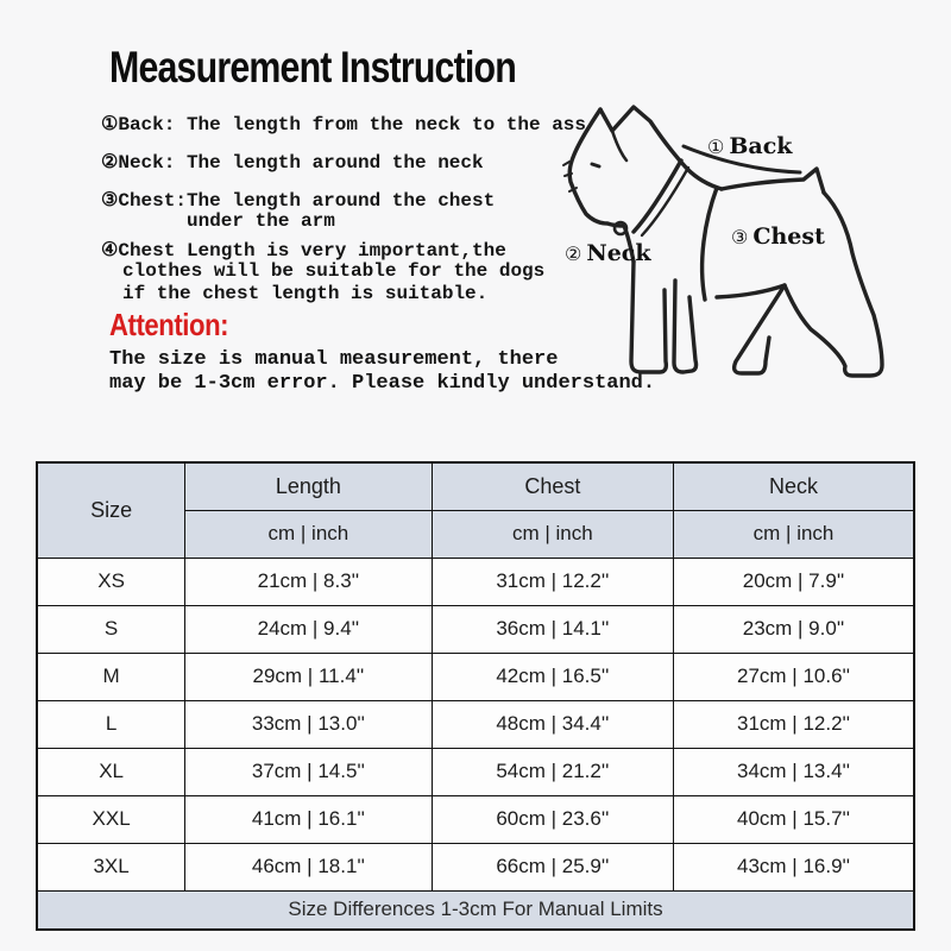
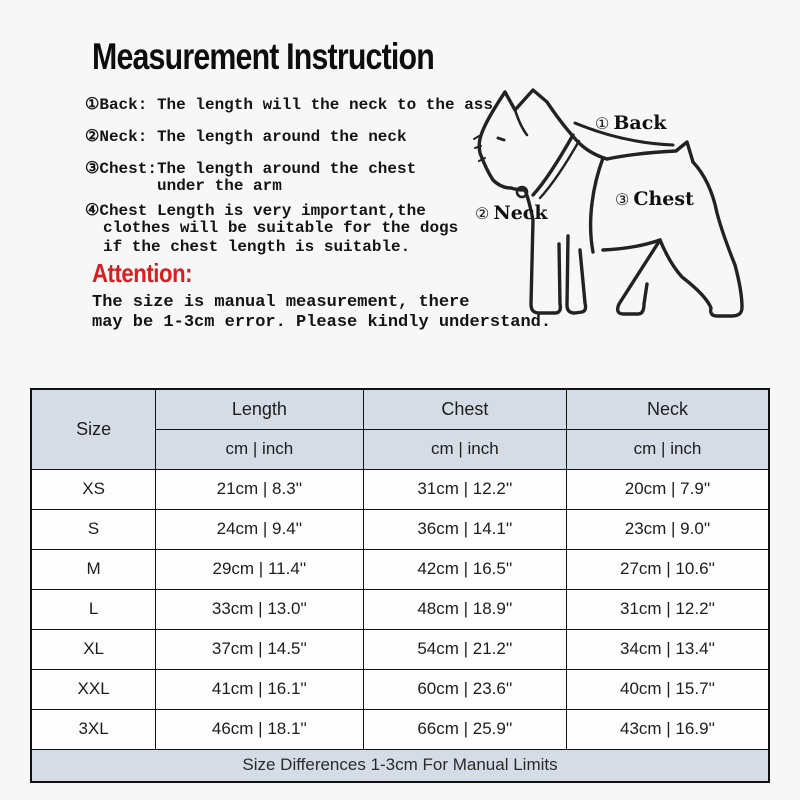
  Measurement Instruction
- ①Back: The length from the neck to the ass
+ ①Back: The length will the neck to the ass
  ②Neck: The length around the neck
  ③Chest:The length around the chest
  under the arm
  ④Chest Length is very important,the
  clothes will be suitable for the dogs
  if the chest length is suitable.
  Attention:
  The size is manual measurement, there
  may be 1-3cm error. Please kindly understand.
  ① Back
  ② Neck
  ③ Chest
  Size	Length	Chest	Neck
  cm | inch	cm | inch	cm | inch
  XS	21cm | 8.3''	31cm | 12.2''	20cm | 7.9''
  S	24cm | 9.4''	36cm | 14.1''	23cm | 9.0''
  M	29cm | 11.4''	42cm | 16.5''	27cm | 10.6''
- L	33cm | 13.0''	48cm | 34.4''	31cm | 12.2''
+ L	33cm | 13.0''	48cm | 18.9''	31cm | 12.2''
  XL	37cm | 14.5''	54cm | 21.2''	34cm | 13.4''
  XXL	41cm | 16.1''	60cm | 23.6''	40cm | 15.7''
  3XL	46cm | 18.1''	66cm | 25.9''	43cm | 16.9''
  Size Differences 1-3cm For Manual Limits
